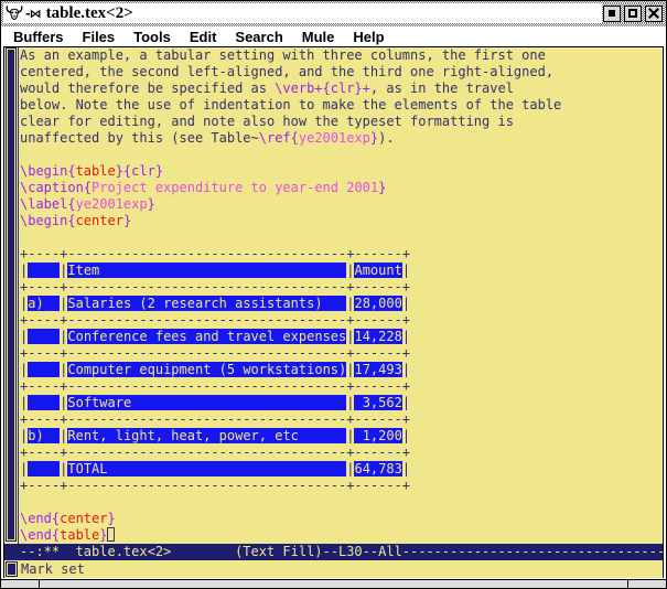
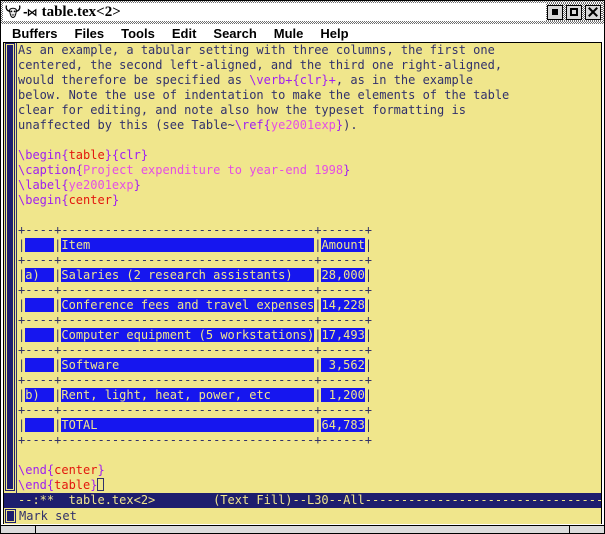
  -⋈
  table.tex<2>
  Buffers
  Files
  Tools
  Edit
  Search
  Mule
  Help
  As an example, a tabular setting with three columns, the first one
  centered, the second left-aligned, and the third one right-aligned,
- would therefore be specified as \verb+{clr}+, as in the travel
+ would therefore be specified as \verb+{clr}+, as in the example
  below. Note the use of indentation to make the elements of the table
  clear for editing, and note also how the typeset formatting is
  unaffected by this (see Table~\ref{ye2001exp}).
  \begin{table}{clr}
- \caption{Project expenditure to year-end 2001}
+ \caption{Project expenditure to year-end 1998}
  \label{ye2001exp}
  \begin{center}
  +----+-----------------------------------+------+
  | |Item |Amount|
  +----+-----------------------------------+------+
  |a) |Salaries (2 research assistants) |28,000|
  +----+-----------------------------------+------+
  | |Conference fees and travel expenses|14,228|
  +----+-----------------------------------+------+
  | |Computer equipment (5 workstations)|17,493|
  +----+-----------------------------------+------+
  | |Software | 3,562|
  +----+-----------------------------------+------+
  |b) |Rent, light, heat, power, etc | 1,200|
  +----+-----------------------------------+------+
  | |TOTAL |64,783|
  +----+-----------------------------------+------+
  \end{center}
  \end{table}
  --:** table.tex<2> (Text Fill)--L30--All---------------------------------
  Mark set
